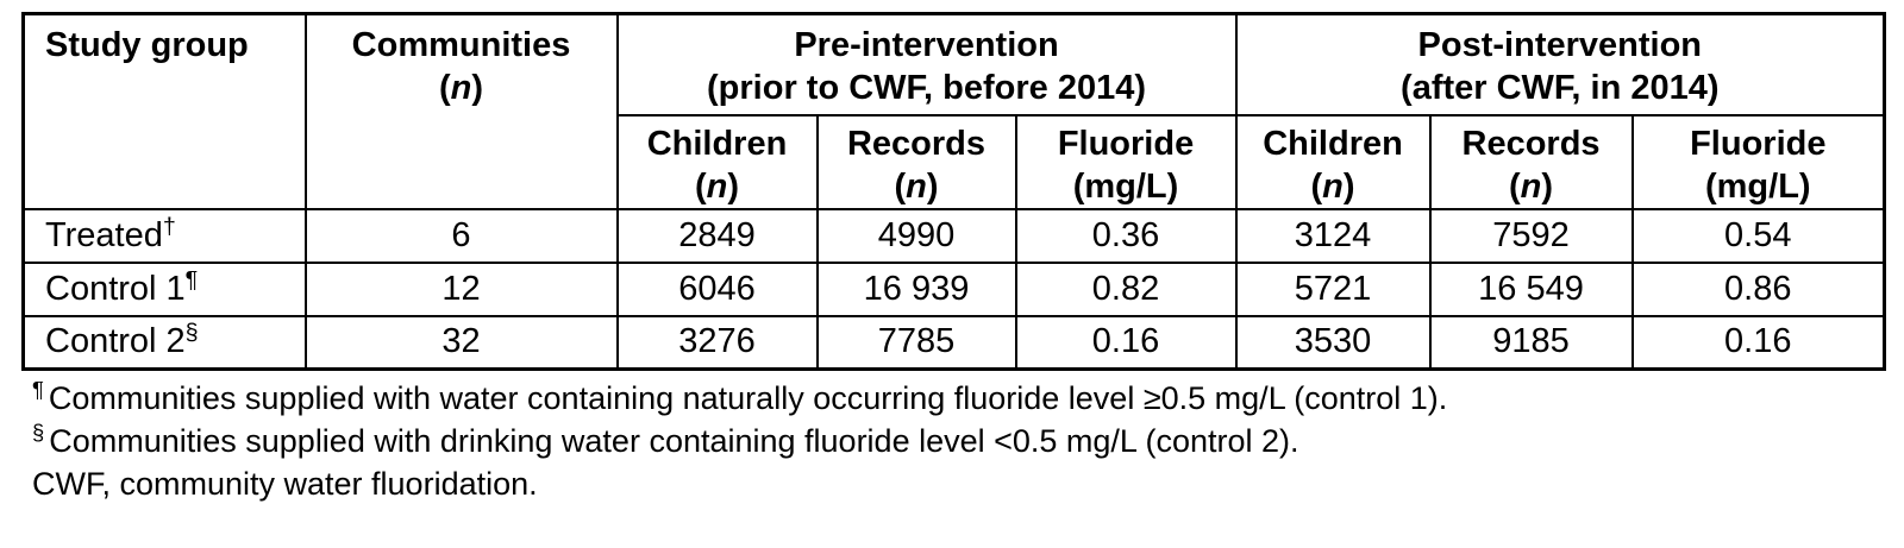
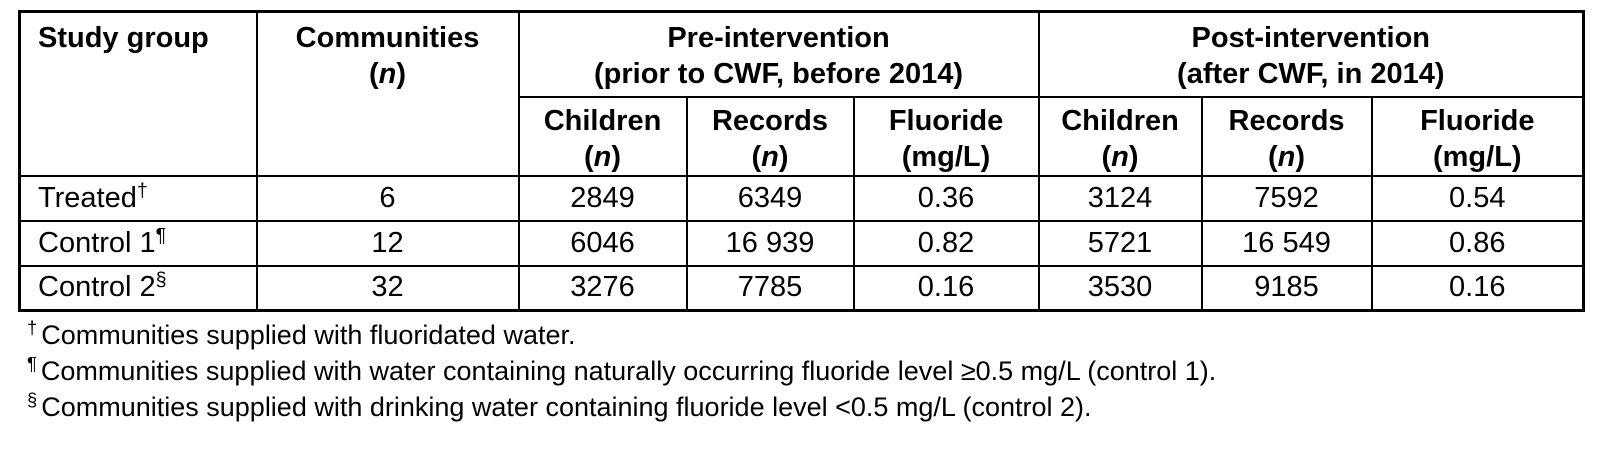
  Study group	Communities (n)	Pre-intervention (prior to CWF, before 2014)	Post-intervention (after CWF, in 2014)
  Children (n)	Records (n)	Fluoride (mg/L)	Children (n)	Records (n)	Fluoride (mg/L)
- Treated†	6	2849	4990	0.36	3124	7592	0.54
+ Treated†	6	2849	6349	0.36	3124	7592	0.54
  Control 1¶	12	6046	16 939	0.82	5721	16 549	0.86
  Control 2§	32	3276	7785	0.16	3530	9185	0.16
+ † Communities supplied with fluoridated water.
  ¶ Communities supplied with water containing naturally occurring fluoride level ≥0.5 mg/L (control 1).
  § Communities supplied with drinking water containing fluoride level <0.5 mg/L (control 2).
- CWF, community water fluoridation.
